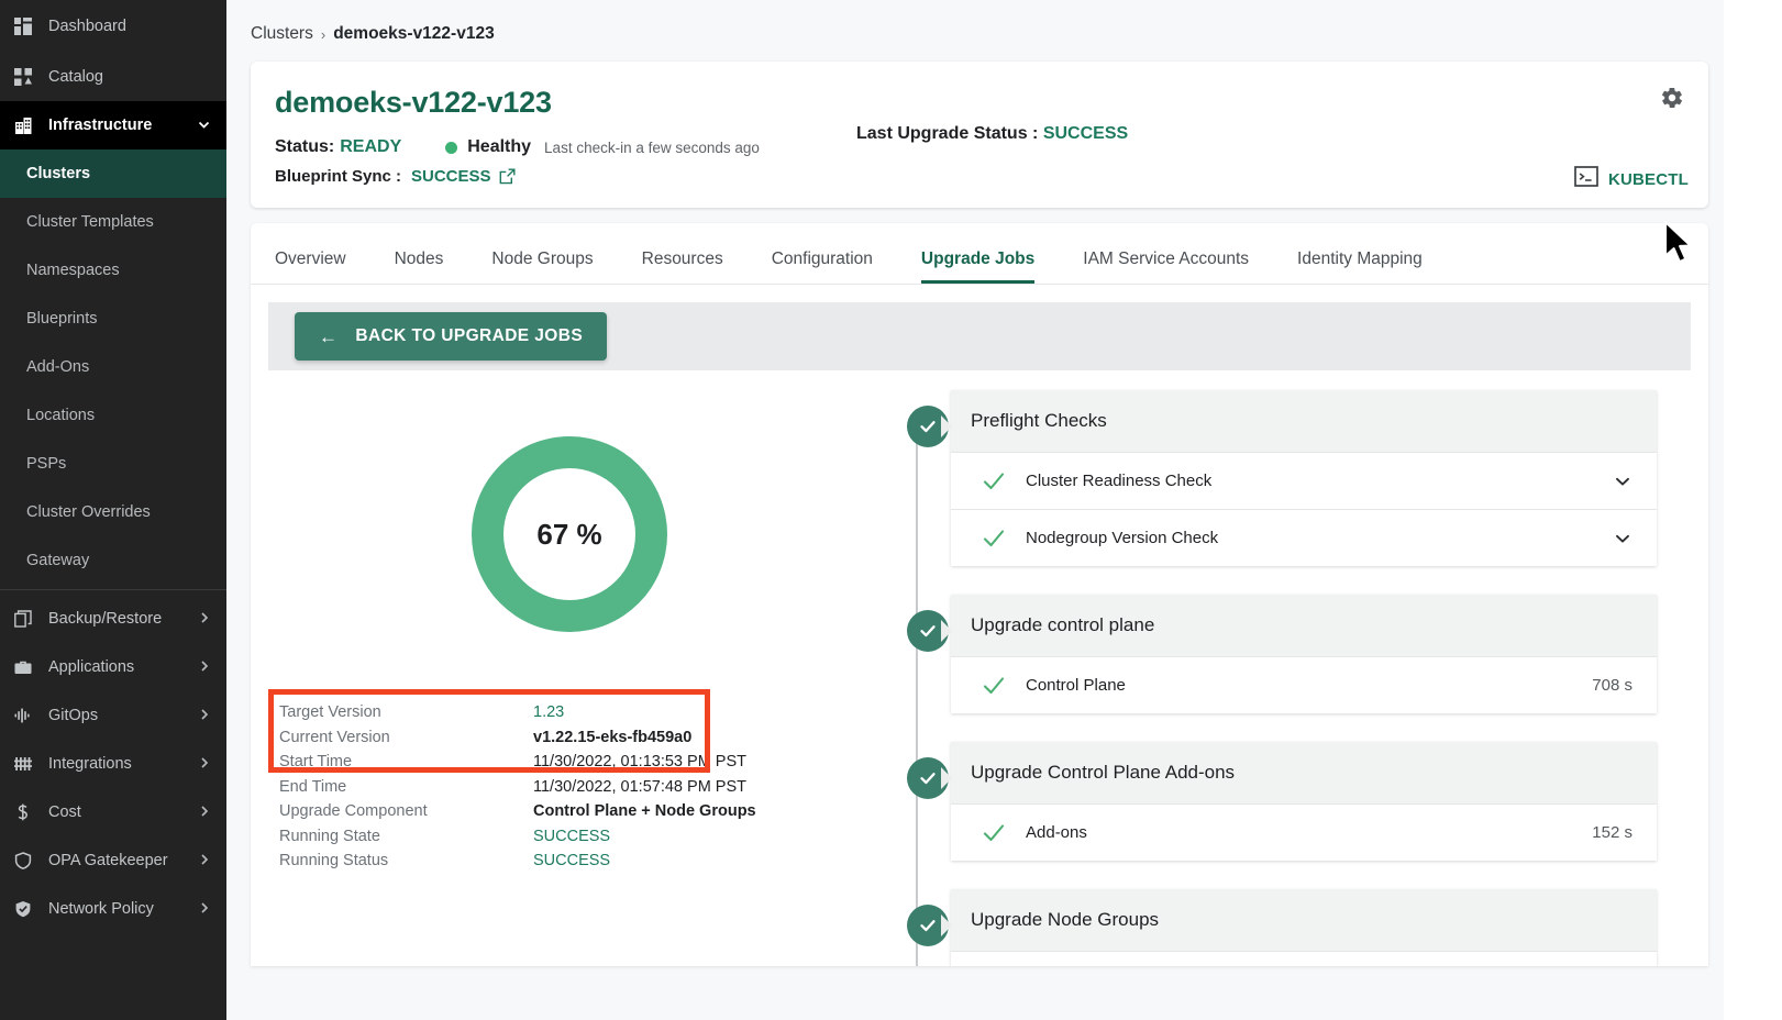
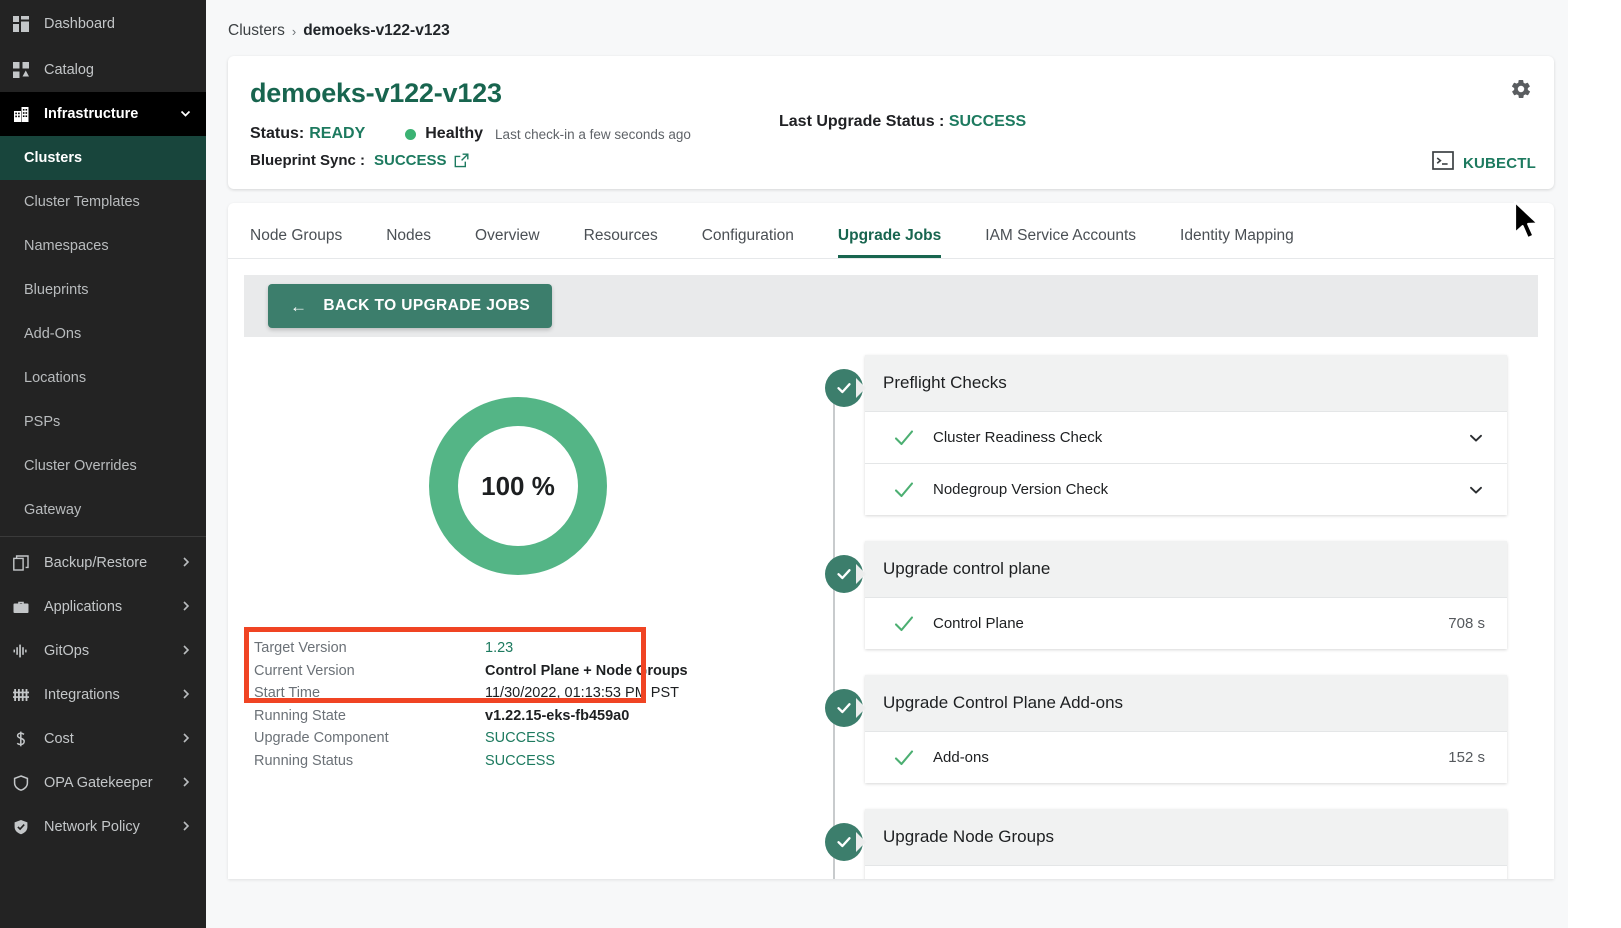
  Dashboard
  Catalog
  Infrastructure
  Clusters
  Cluster Templates
  Namespaces
  Blueprints
  Add-Ons
  Locations
  PSPs
  Cluster Overrides
  Gateway
  Backup/Restore
  Applications
  GitOps
  Integrations
  Cost
  OPA Gatekeeper
  Network Policy
  Clusters
  ›
  demoeks-v122-v123
  demoeks-v122-v123
  Status:
  READY
  Healthy
  Last check-in a few seconds ago
  Last Upgrade Status : SUCCESS
  Blueprint Sync :
  SUCCESS
  KUBECTL
- Overview
+ Node Groups
  Nodes
- Node Groups
+ Overview
  Resources
  Configuration
  Upgrade Jobs
  IAM Service Accounts
  Identity Mapping
  ←
  BACK TO UPGRADE JOBS
- 67 %
+ 100 %
  Target Version
  1.23
  Current Version
- v1.22.15-eks-fb459a0
+ Control Plane + Node Groups
  Start Time
  11/30/2022, 01:13:53 PM PST
- End Time
- 11/30/2022, 01:57:48 PM PST
- Upgrade Component
+ Running State
- Control Plane + Node Groups
+ v1.22.15-eks-fb459a0
- Running State
+ Upgrade Component
  SUCCESS
  Running Status
  SUCCESS
  Preflight Checks
  Cluster Readiness Check
  Nodegroup Version Check
  Upgrade control plane
  Control Plane
  708 s
  Upgrade Control Plane Add-ons
  Add-ons
  152 s
  Upgrade Node Groups
